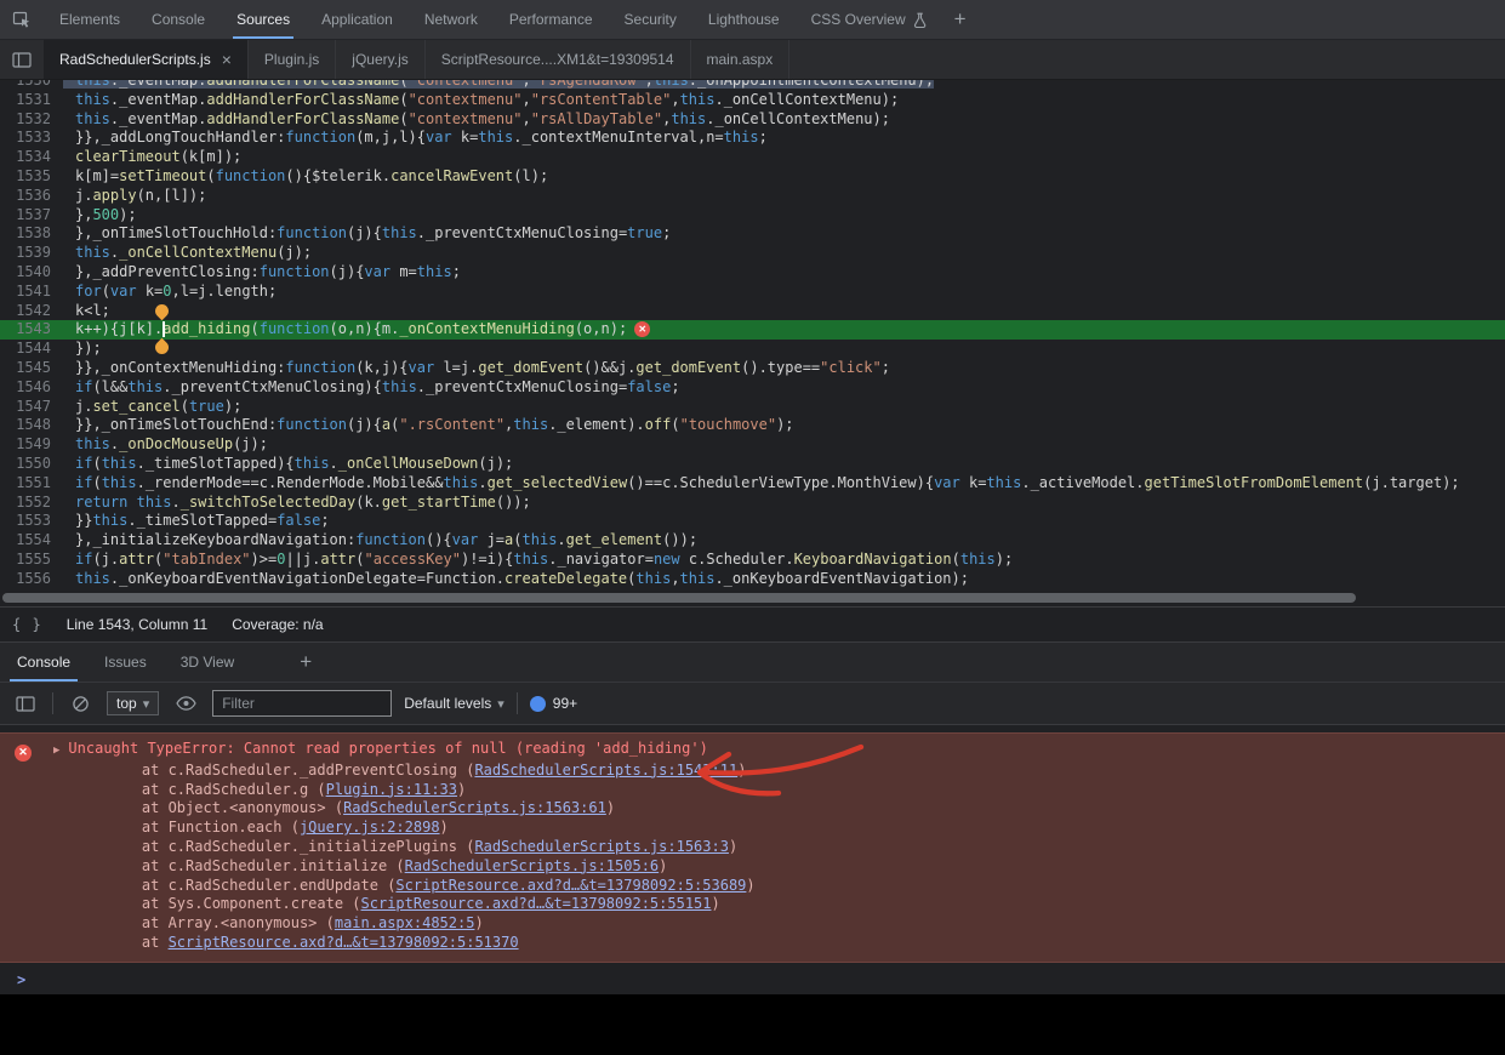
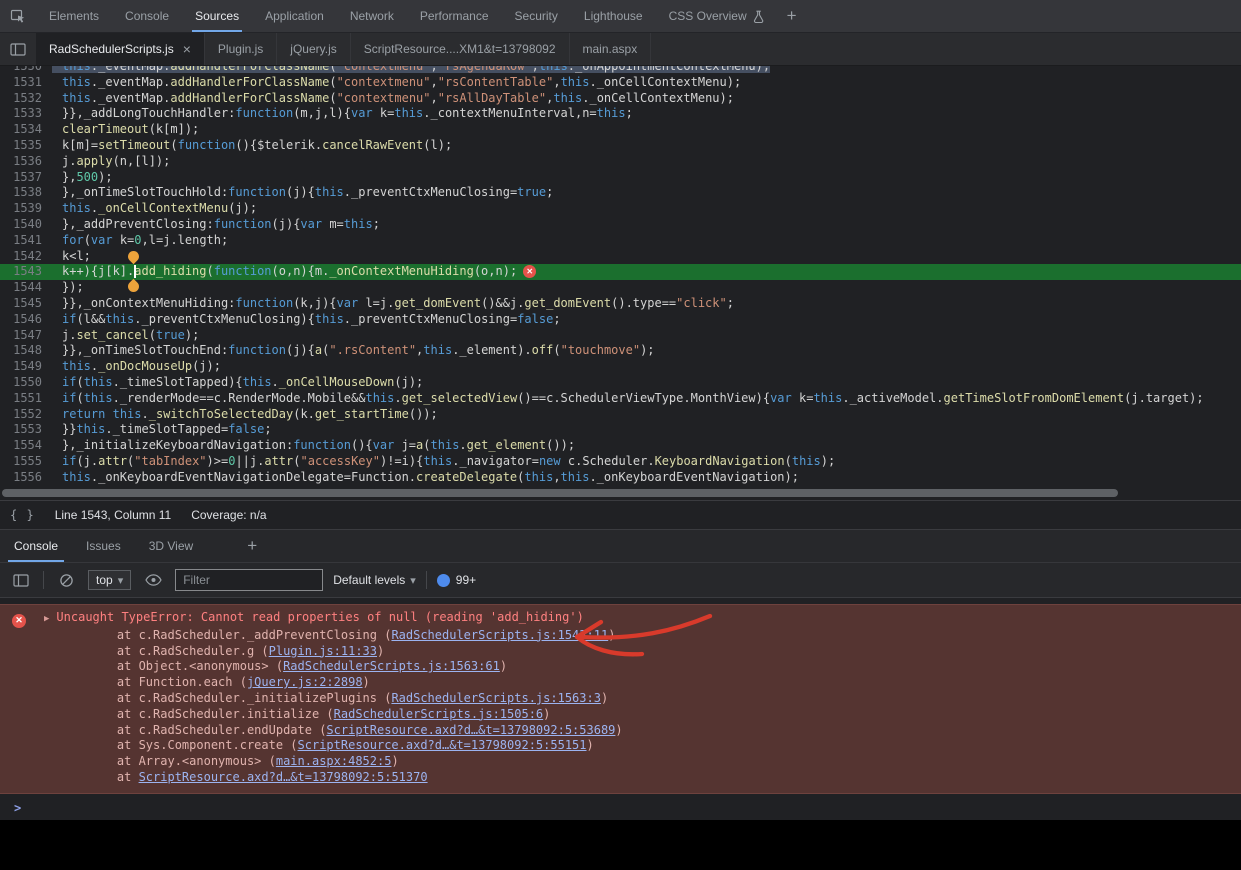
  Elements
  Console
  Sources
  Application
  Network
  Performance
  Security
  Lighthouse
  CSS Overview
  +
  RadSchedulerScripts.js
  ×
  Plugin.js
  jQuery.js
- ScriptResource....XM1&t=19309514
+ ScriptResource....XM1&t=13798092
  main.aspx
  1530 this._eventMap.addHandlerForClassName("contextmenu","rsAgendaRow",this._onAppointmentContextMenu);
  1531 this._eventMap.addHandlerForClassName("contextmenu","rsContentTable",this._onCellContextMenu);
  1532 this._eventMap.addHandlerForClassName("contextmenu","rsAllDayTable",this._onCellContextMenu);
  1533 }},_addLongTouchHandler:function(m,j,l){var k=this._contextMenuInterval,n=this;
  1534 clearTimeout(k[m]);
  1535 k[m]=setTimeout(function(){$telerik.cancelRawEvent(l);
  1536 j.apply(n,[l]);
  1537 },500);
  1538 },_onTimeSlotTouchHold:function(j){this._preventCtxMenuClosing=true;
  1539 this._onCellContextMenu(j);
  1540 },_addPreventClosing:function(j){var m=this;
  1541 for(var k=0,l=j.length;
  1542 k<l;
  1543 k++){j[k].add_hiding(function(o,n){m._onContextMenuHiding(o,n);
  1544 });
  1545 }},_onContextMenuHiding:function(k,j){var l=j.get_domEvent()&&j.get_domEvent().type=="click";
  1546 if(l&&this._preventCtxMenuClosing){this._preventCtxMenuClosing=false;
  1547 j.set_cancel(true);
  1548 }},_onTimeSlotTouchEnd:function(j){a(".rsContent",this._element).off("touchmove");
  1549 this._onDocMouseUp(j);
  1550 if(this._timeSlotTapped){this._onCellMouseDown(j);
  1551 if(this._renderMode==c.RenderMode.Mobile&&this.get_selectedView()==c.SchedulerViewType.MonthView){var k=this._activeModel.getTimeSlotFromDomElement(j.target);
  1552 return this._switchToSelectedDay(k.get_startTime());
  1553 }}this._timeSlotTapped=false;
  1554 },_initializeKeyboardNavigation:function(){var j=a(this.get_element());
  1555 if(j.attr("tabIndex")>=0||j.attr("accessKey")!=i){this._navigator=new c.Scheduler.KeyboardNavigation(this);
  1556 this._onKeyboardEventNavigationDelegate=Function.createDelegate(this,this._onKeyboardEventNavigation);
  { }
  Line 1543, Column 11
  Coverage: n/a
  Console
  Issues
  3D View
  +
  top
  Filter
  Default levels
  99+
  Uncaught TypeError: Cannot read properties of null (reading 'add_hiding')
  at c.RadScheduler._addPreventClosing (RadSchedulerScripts.js:154:11)
  at c.RadScheduler.g (Plugin.js:11:33)
  at Object.<anonymous> (RadSchedulerScripts.js:1563:61)
  at Function.each (jQuery.js:2:2898)
  at c.RadScheduler._initializePlugins (RadSchedulerScripts.js:1563:3)
  at c.RadScheduler.initialize (RadSchedulerScripts.js:1505:6)
  at c.RadScheduler.endUpdate (ScriptResource.axd?d…&t=13798092:5:53689)
  at Sys.Component.create (ScriptResource.axd?d…&t=13798092:5:55151)
  at Array.<anonymous> (main.aspx:4852:5)
  at ScriptResource.axd?d…&t=13798092:5:51370
